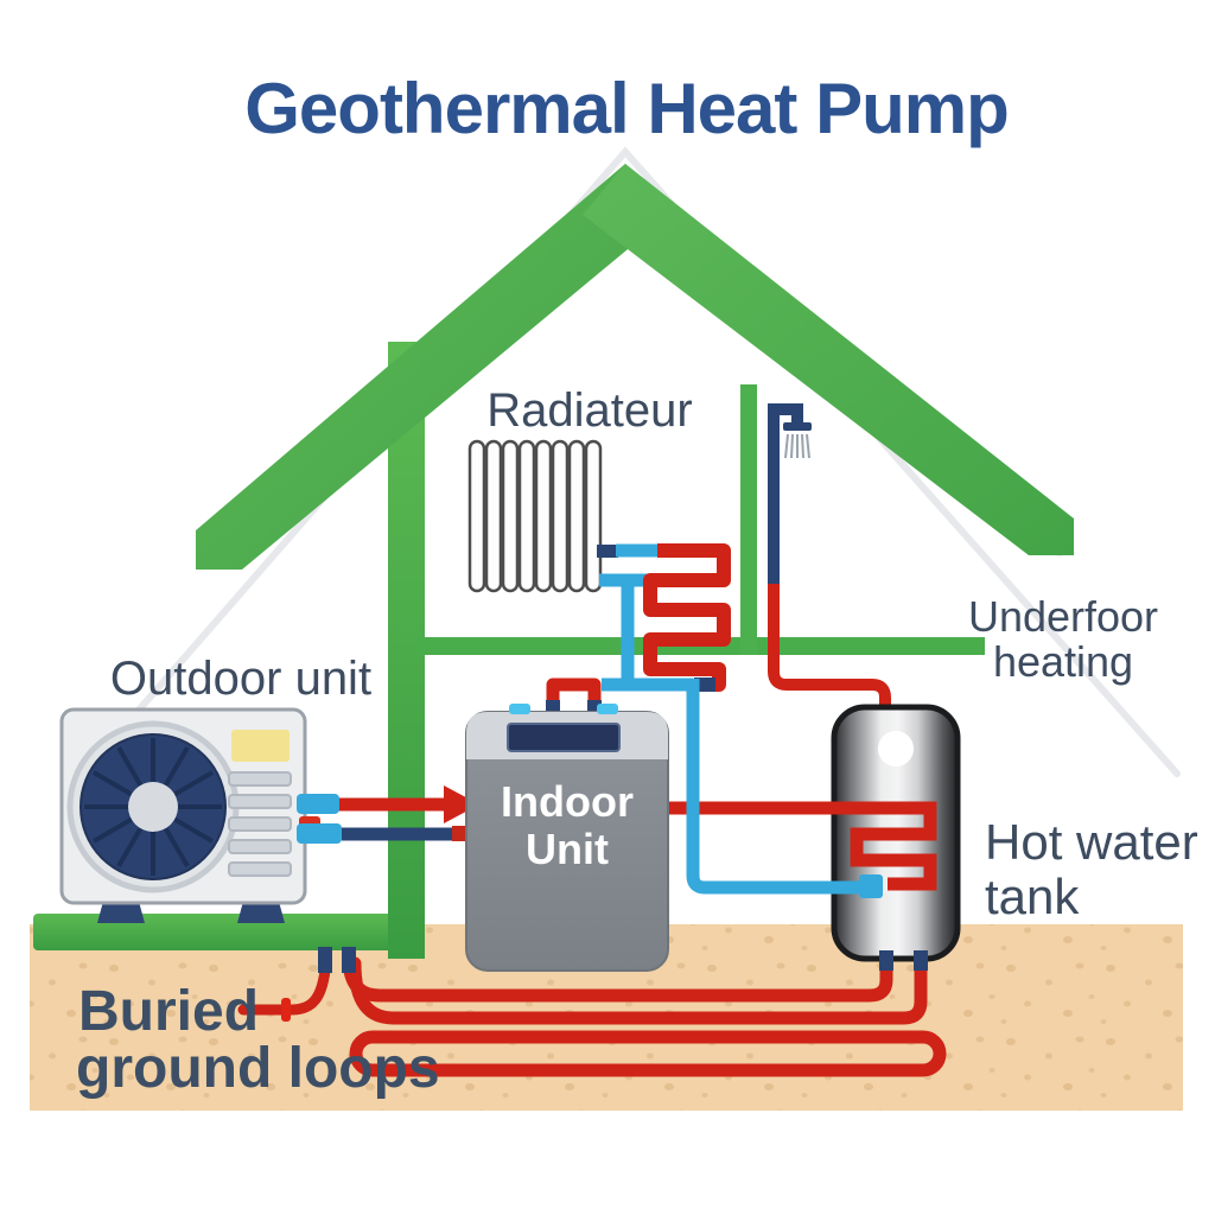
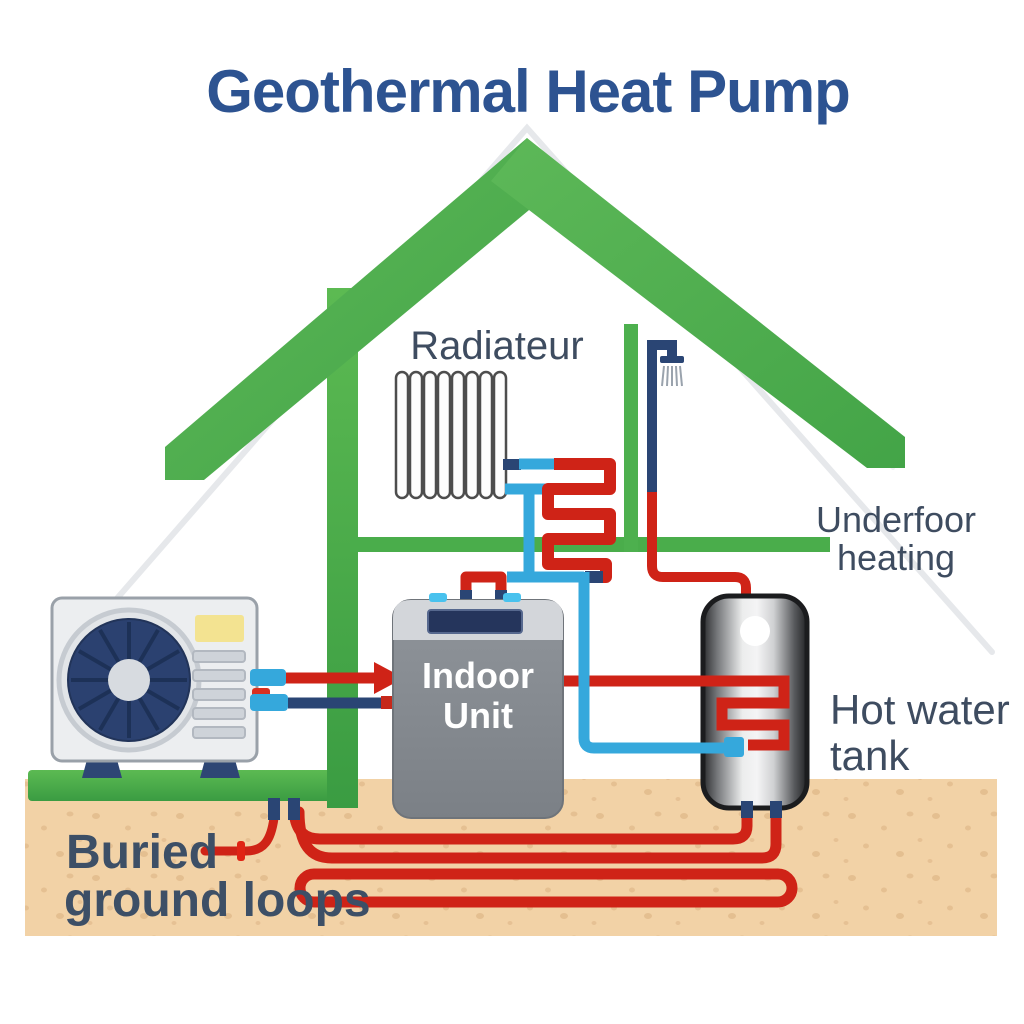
  Indoor
  Unit
  Geothermal Heat Pump
  Radiateur
- Outdoor unit
  Underfoor
  heating
  Hot water
  tank
  Buried
  ground loops
